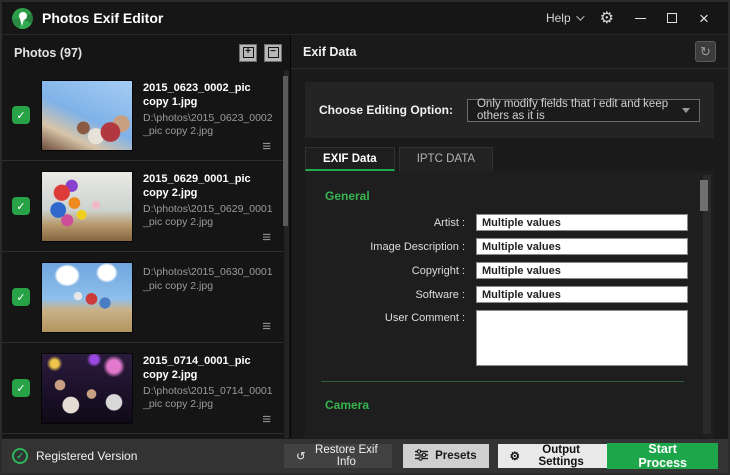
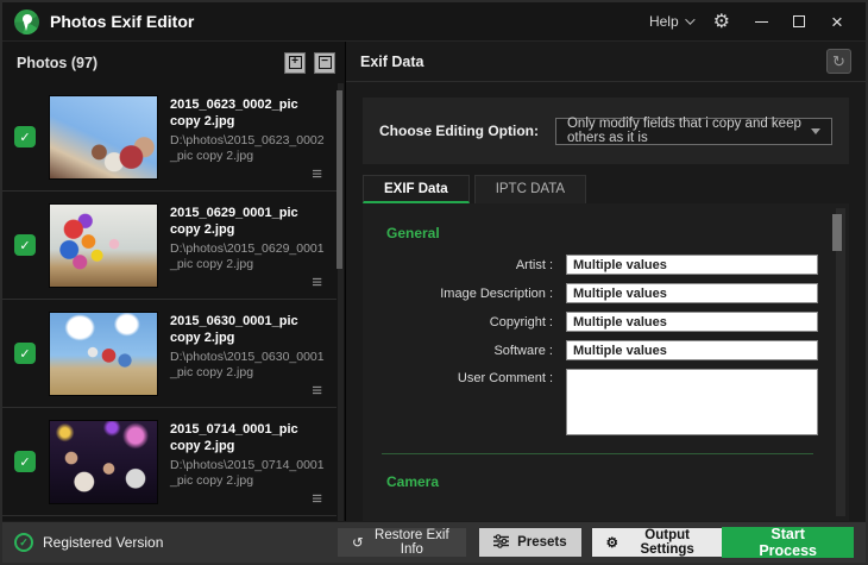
  Photos Exif Editor
  Help
  ⚙
  ×
  Photos (97)
  +
  −
  ✓
- 2015_0623_0002_pic copy 1.jpg
+ 2015_0623_0002_pic copy 2.jpg
  D:\photos\2015_0623_0002_pic copy 2.jpg
  ≡
  ✓
  2015_0629_0001_pic copy 2.jpg
  D:\photos\2015_0629_0001_pic copy 2.jpg
  ≡
  ✓
+ 2015_0630_0001_pic copy 2.jpg
  D:\photos\2015_0630_0001_pic copy 2.jpg
  ≡
  ✓
  2015_0714_0001_pic copy 2.jpg
  D:\photos\2015_0714_0001_pic copy 2.jpg
  ≡
  Exif Data
  ↻
  Choose Editing Option:
- Only modify fields that i edit and keep others as it is
+ Only modify fields that i copy and keep others as it is
  EXIF Data
  IPTC DATA
  General
  Artist :
  Multiple values
  Image Description :
  Multiple values
  Copyright :
  Multiple values
  Software :
  Multiple values
  User Comment :
  Camera
  ✓
  Registered Version
  ↺
  Restore Exif Info
  Presets
  ⚙
  Output Settings
  Start Process
